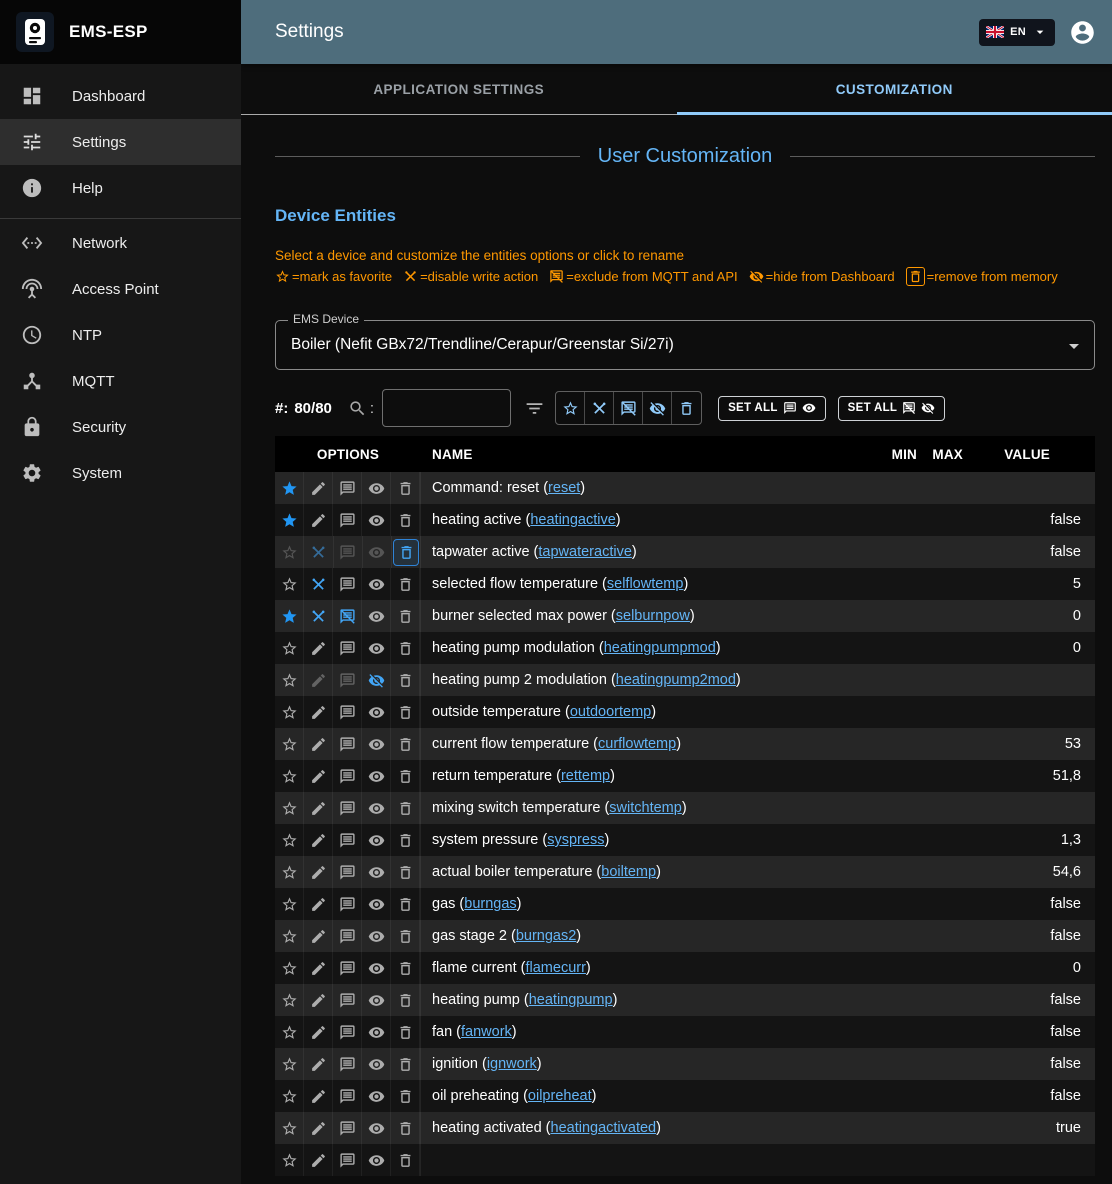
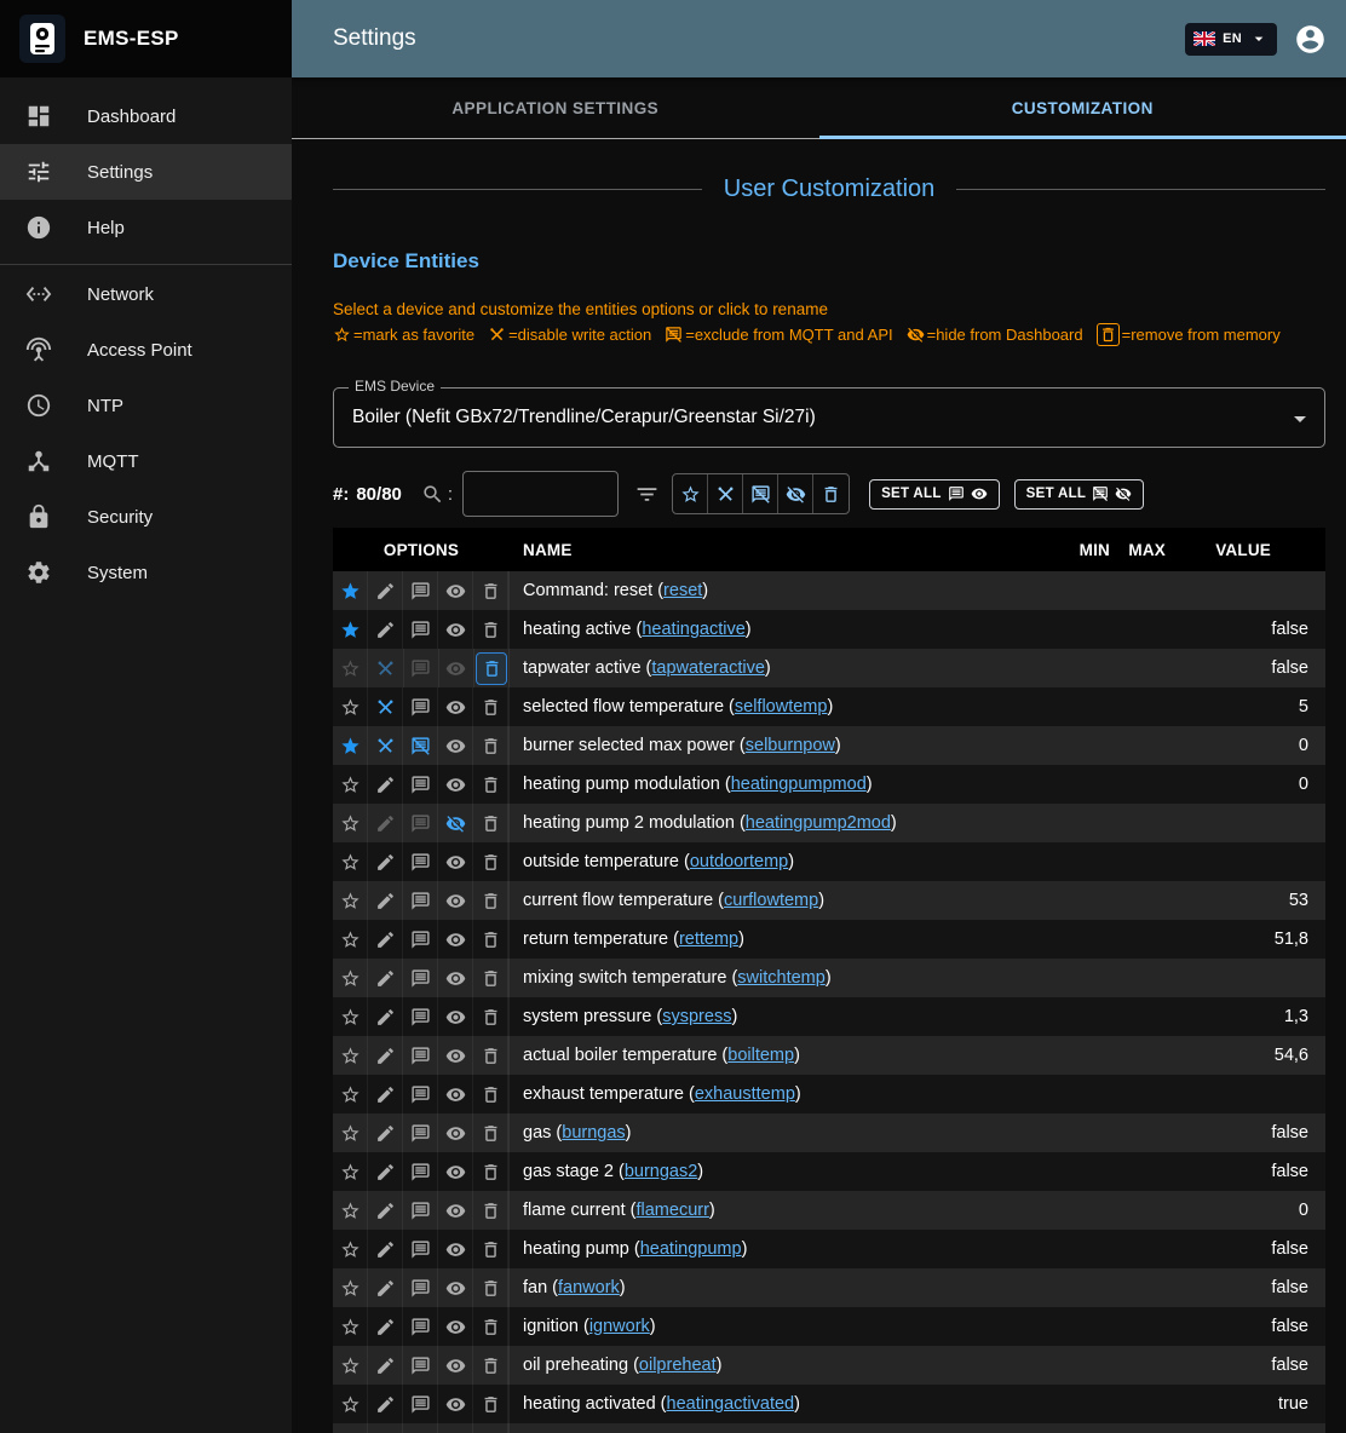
  EMS-ESP
  Dashboard
  Settings
  Help
  Network
  Access Point
  NTP
  MQTT
  Security
  System
  Settings
  EN
  APPLICATION SETTINGS
  CUSTOMIZATION
  User Customization
  Device Entities
  Select a device and customize the entities options or click to rename
  =mark as favorite
  =disable write action
  =exclude from MQTT and API
  =hide from Dashboard
  =remove from memory
  EMS Device
  Boiler (Nefit GBx72/Trendline/Cerapur/Greenstar Si/27i)
  #:
  80/80
  :
  SET ALL
  SET ALL
  OPTIONS
  NAME
  MIN
  MAX
  VALUE
  Command: reset (reset)
  heating active (heatingactive)
  false
  tapwater active (tapwateractive)
  false
  selected flow temperature (selflowtemp)
  5
  burner selected max power (selburnpow)
  0
  heating pump modulation (heatingpumpmod)
  0
  heating pump 2 modulation (heatingpump2mod)
  outside temperature (outdoortemp)
  current flow temperature (curflowtemp)
  53
  return temperature (rettemp)
  51,8
  mixing switch temperature (switchtemp)
  system pressure (syspress)
  1,3
  actual boiler temperature (boiltemp)
  54,6
+ exhaust temperature (exhausttemp)
  gas (burngas)
  false
  gas stage 2 (burngas2)
  false
  flame current (flamecurr)
  0
  heating pump (heatingpump)
  false
  fan (fanwork)
  false
  ignition (ignwork)
  false
  oil preheating (oilpreheat)
  false
  heating activated (heatingactivated)
  true
